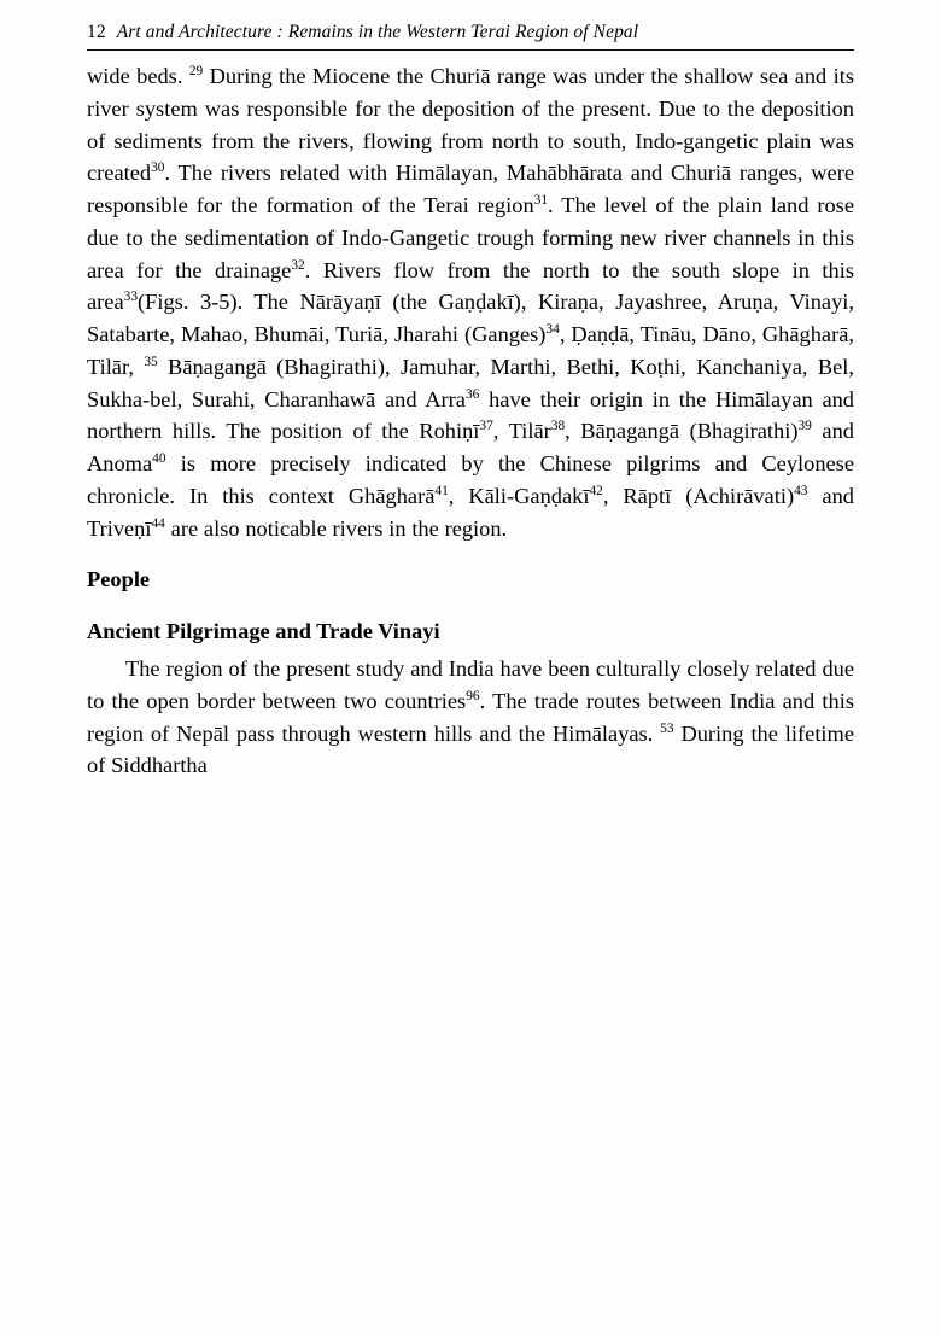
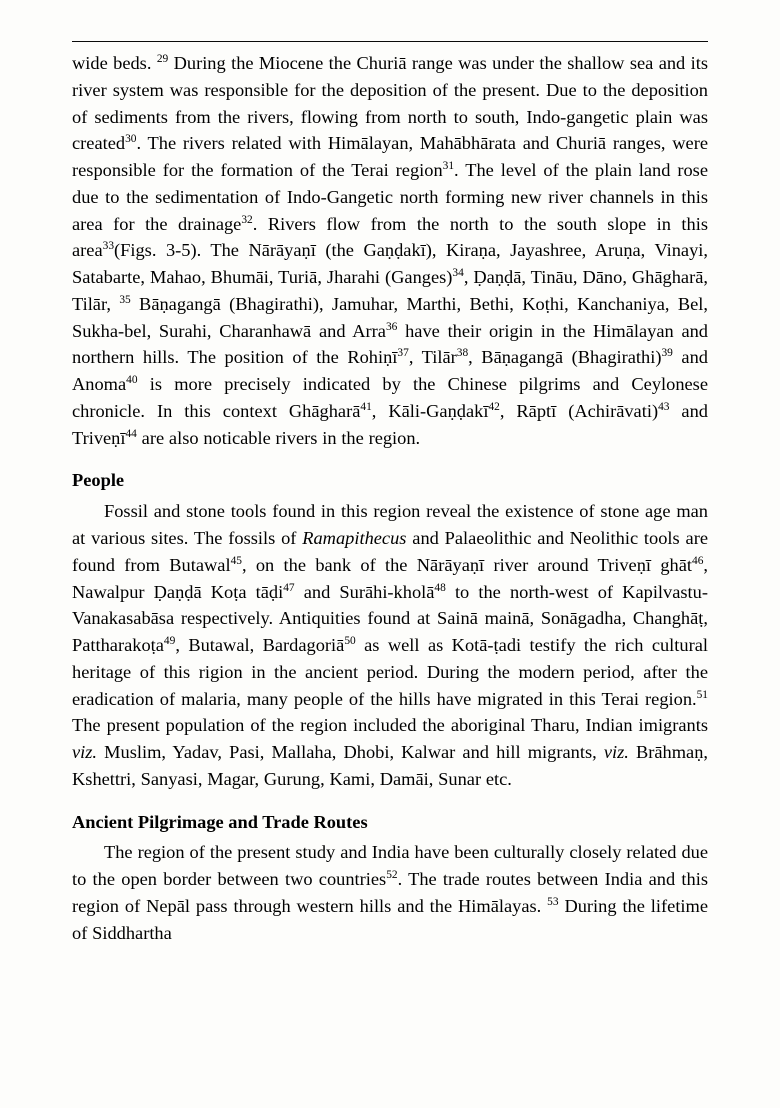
- 12 Art and Architecture : Remains in the Western Terai Region of Nepal
- wide beds. 29 During the Miocene the Churiā range was under the shallow sea and its river system was responsible for the deposition of the present. Due to the deposition of sediments from the rivers, flowing from north to south, Indo-gangetic plain was created30. The rivers related with Himālayan, Mahābhārata and Churiā ranges, were responsible for the formation of the Terai region31. The level of the plain land rose due to the sedimentation of Indo-Gangetic trough forming new river channels in this area for the drainage32. Rivers flow from the north to the south slope in this area33(Figs. 3-5). The Nārāyaṇī (the Gaṇḍakī), Kiraṇa, Jayashree, Aruṇa, Vinayi, Satabarte, Mahao, Bhumāi, Turiā, Jharahi (Ganges)34, Ḍaṇḍā, Tināu, Dāno, Ghāgharā, Tilār, 35 Bāṇagangā (Bhagirathi), Jamuhar, Marthi, Bethi, Koṭhi, Kanchaniya, Bel, Sukha-bel, Surahi, Charanhawā and Arra36 have their origin in the Himālayan and northern hills. The position of the Rohiṇī37, Tilār38, Bāṇagangā (Bhagirathi)39 and Anoma40 is more precisely indicated by the Chinese pilgrims and Ceylonese chronicle. In this context Ghāgharā41, Kāli-Gaṇḍakī42, Rāptī (Achirāvati)43 and Triveṇī44 are also noticable rivers in the region.
+ wide beds. 29 During the Miocene the Churiā range was under the shallow sea and its river system was responsible for the deposition of the present. Due to the deposition of sediments from the rivers, flowing from north to south, Indo-gangetic plain was created30. The rivers related with Himālayan, Mahābhārata and Churiā ranges, were responsible for the formation of the Terai region31. The level of the plain land rose due to the sedimentation of Indo-Gangetic north forming new river channels in this area for the drainage32. Rivers flow from the north to the south slope in this area33(Figs. 3-5). The Nārāyaṇī (the Gaṇḍakī), Kiraṇa, Jayashree, Aruṇa, Vinayi, Satabarte, Mahao, Bhumāi, Turiā, Jharahi (Ganges)34, Ḍaṇḍā, Tināu, Dāno, Ghāgharā, Tilār, 35 Bāṇagangā (Bhagirathi), Jamuhar, Marthi, Bethi, Koṭhi, Kanchaniya, Bel, Sukha-bel, Surahi, Charanhawā and Arra36 have their origin in the Himālayan and northern hills. The position of the Rohiṇī37, Tilār38, Bāṇagangā (Bhagirathi)39 and Anoma40 is more precisely indicated by the Chinese pilgrims and Ceylonese chronicle. In this context Ghāgharā41, Kāli-Gaṇḍakī42, Rāptī (Achirāvati)43 and Triveṇī44 are also noticable rivers in the region.
  People
+ Fossil and stone tools found in this region reveal the existence of stone age man at various sites. The fossils of Ramapithecus and Palaeolithic and Neolithic tools are found from Butawal45, on the bank of the Nārāyaṇī river around Triveṇī ghāt46, Nawalpur Ḍaṇḍā Koṭa tāḍi47 and Surāhi-kholā48 to the north-west of Kapilvastu-Vanakasabāsa respectively. Antiquities found at Sainā mainā, Sonāgadha, Changhāṭ, Pattharakoṭa49, Butawal, Bardagoriā50 as well as Kotā-ṭadi testify the rich cultural heritage of this rigion in the ancient period. During the modern period, after the eradication of malaria, many people of the hills have migrated in this Terai region.51 The present population of the region included the aboriginal Tharu, Indian imigrants viz. Muslim, Yadav, Pasi, Mallaha, Dhobi, Kalwar and hill migrants, viz. Brāhmaṇ, Kshettri, Sanyasi, Magar, Gurung, Kami, Damāi, Sunar etc.
- Ancient Pilgrimage and Trade Vinayi
+ Ancient Pilgrimage and Trade Routes
- The region of the present study and India have been culturally closely related due to the open border between two countries96. The trade routes between India and this region of Nepāl pass through western hills and the Himālayas. 53 During the lifetime of Siddhartha
+ The region of the present study and India have been culturally closely related due to the open border between two countries52. The trade routes between India and this region of Nepāl pass through western hills and the Himālayas. 53 During the lifetime of Siddhartha
